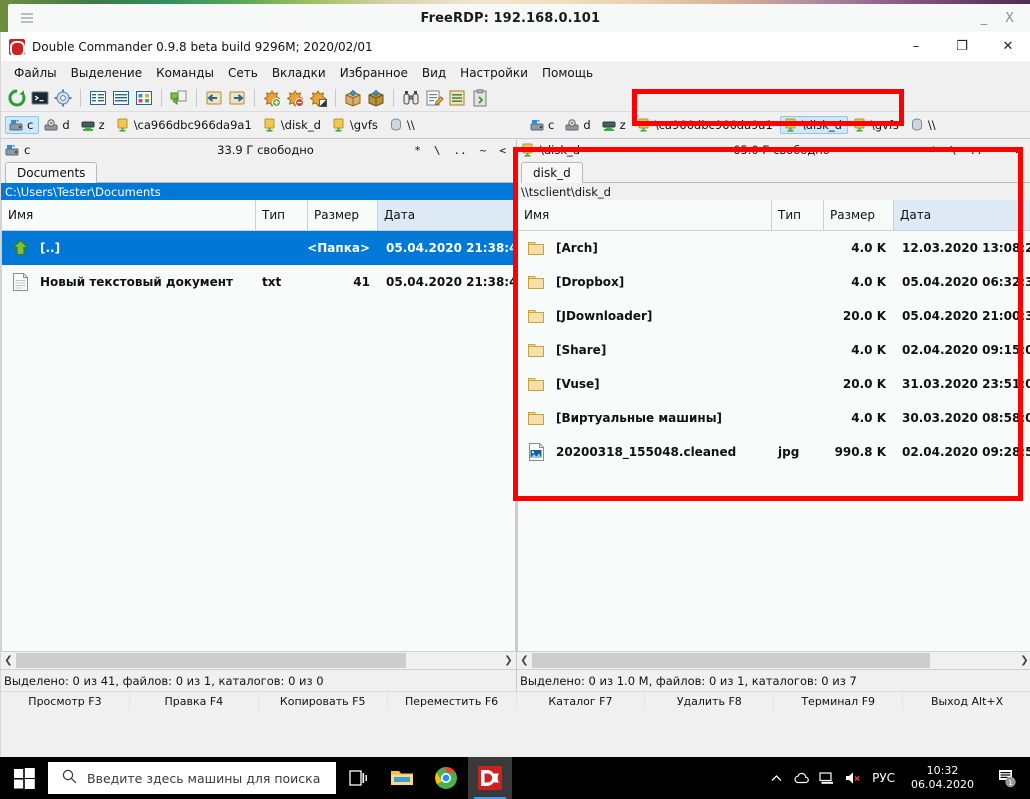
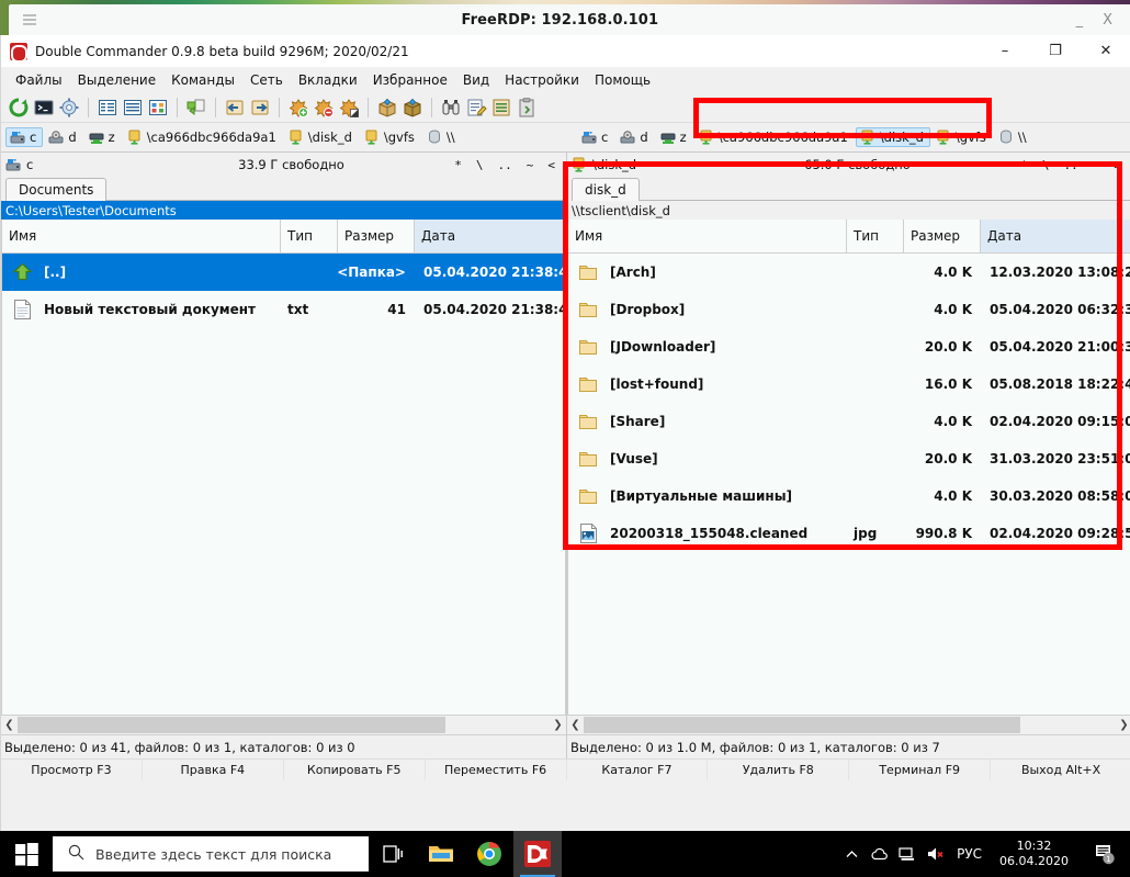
  FreeRDP: 192.168.0.101
  _
  X
- Double Commander 0.9.8 beta build 9296M; 2020/02/01
+ Double Commander 0.9.8 beta build 9296M; 2020/02/21
  –
  ❐
  ✕
  Файлы
  Выделение
  Команды
  Сеть
  Вкладки
  Избранное
  Вид
  Настройки
  Помощь
  c
  d
  z
  \ca966dbc966da9a1
  \disk_d
  \gvfs
  \\
  c
  d
  z
  \ca966dbc966da9a1
  \disk_d
  \gvfs
  \\
  c
  33.9 Г свободно
  *
  \
  ..
  ~
  <
  Documents
  C:\Users\Tester\Documents
  Имя
  Тип
  Размер
  Дата
  [..]
  <Папка>
  05.04.2020 21:38:4
  Новый текстовый документ
  txt
  41
  05.04.2020 21:38:4
  ❮
  ❯
  Выделено: 0 из 41, файлов: 0 из 1, каталогов: 0 из 0
  \disk_d
  65.0 Г свободно
  *
  \
  ..
  ~
  >
  disk_d
  \\tsclient\disk_d
  Имя
  Тип
  Размер
  Дата
  [Arch]
  4.0 K
  12.03.2020 13:08:2
  [Dropbox]
  4.0 K
  05.04.2020 06:32:3
  [JDownloader]
  20.0 K
  05.04.2020 21:00:3
+ [lost+found]
+ 16.0 K
+ 05.08.2018 18:22:4
  [Share]
  4.0 K
  02.04.2020 09:15:0
  [Vuse]
  20.0 K
  31.03.2020 23:51:0
  [Виртуальные машины]
  4.0 K
  30.03.2020 08:58:0
  20200318_155048.cleaned
  jpg
  990.8 K
  02.04.2020 09:28:5
  ❮
  ❯
  Выделено: 0 из 1.0 M, файлов: 0 из 1, каталогов: 0 из 7
  Просмотр F3
  Правка F4
  Копировать F5
  Переместить F6
  Каталог F7
  Удалить F8
  Терминал F9
  Выход Alt+X
- Введите здесь машины для поиска
+ Введите здесь текст для поиска
  РУС
  10:32
  06.04.2020
  1
